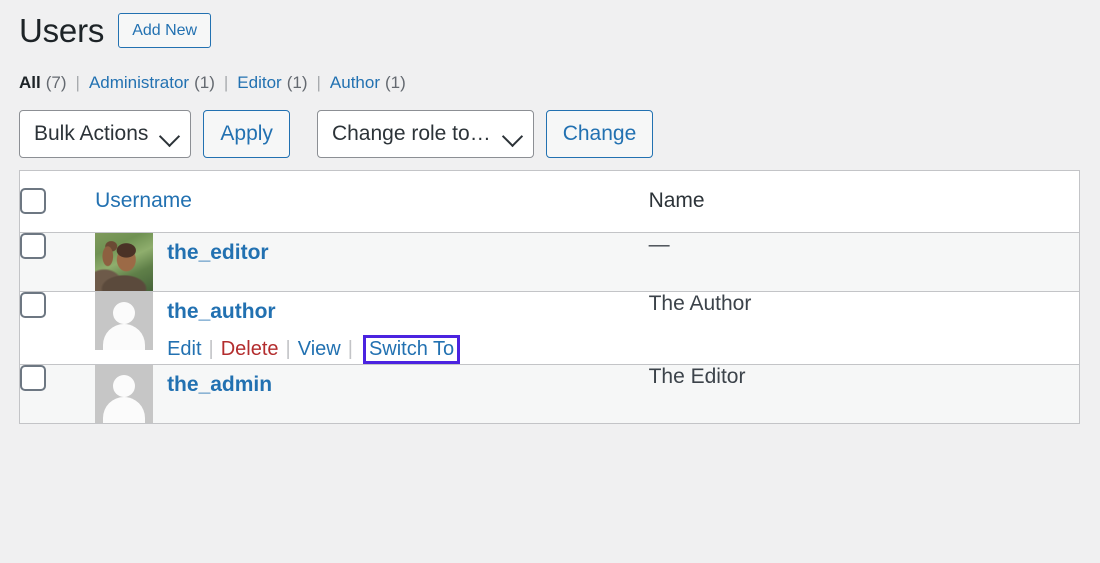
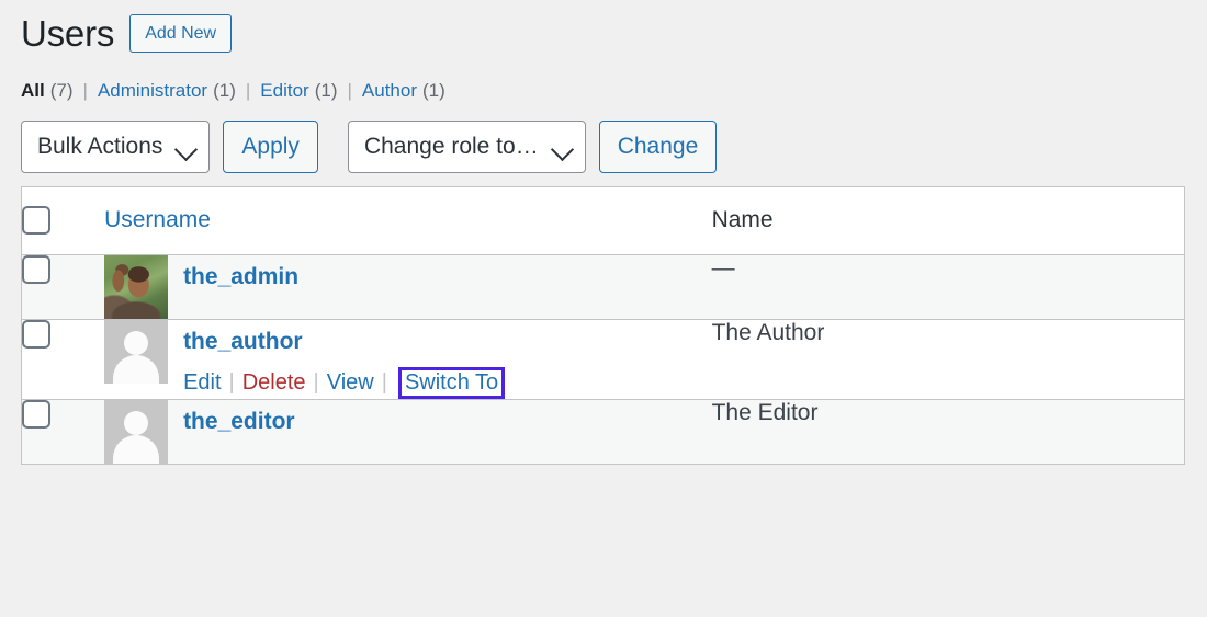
  Users
  Add New
  All
  (7)
  |
  Administrator
  (1)
  |
  Editor
  (1)
  |
  Author
  (1)
  Bulk Actions
  Apply
  Change role to…
  Change
  	Username	Name
- 	the_editor	—
+ 	the_admin	—
  	the_author Edit | Delete | View | Switch To	The Author
- 	the_admin	The Editor
+ 	the_editor	The Editor
